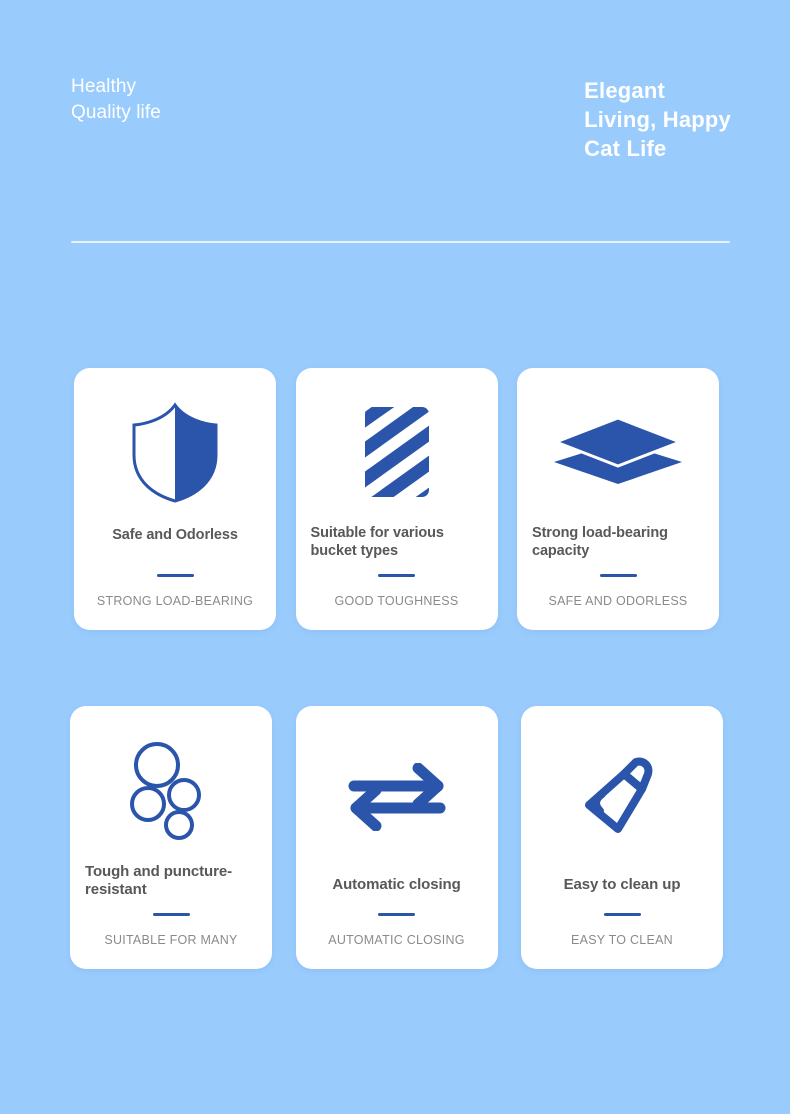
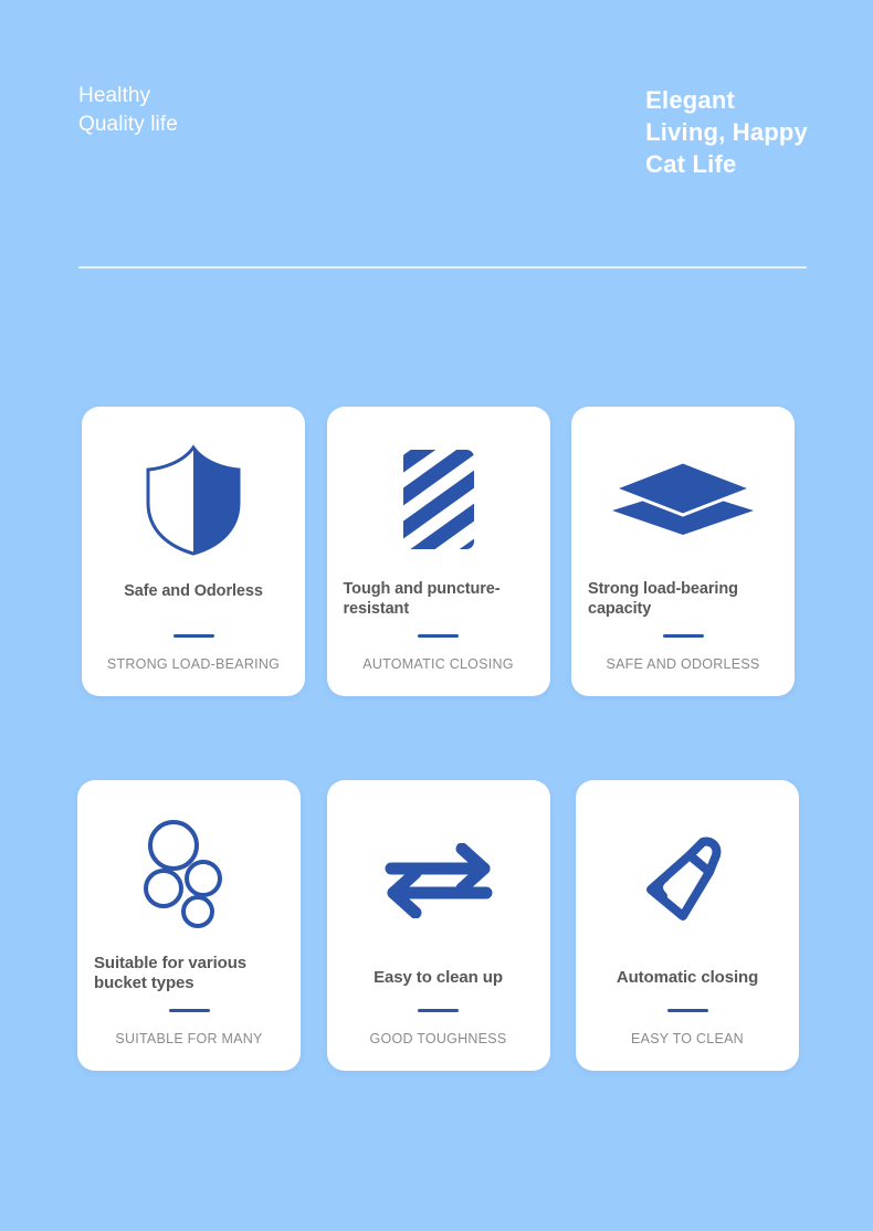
  Healthy
  Quality life
  Elegant
  Living, Happy
  Cat Life
  Safe and Odorless
  STRONG LOAD-BEARING
- Suitable for various bucket types
+ Tough and puncture-resistant
- GOOD TOUGHNESS
+ AUTOMATIC CLOSING
  Strong load-bearing capacity
  SAFE AND ODORLESS
- Tough and puncture-resistant
+ Suitable for various bucket types
  SUITABLE FOR MANY
- Automatic closing
+ Easy to clean up
- AUTOMATIC CLOSING
+ GOOD TOUGHNESS
- Easy to clean up
+ Automatic closing
  EASY TO CLEAN
